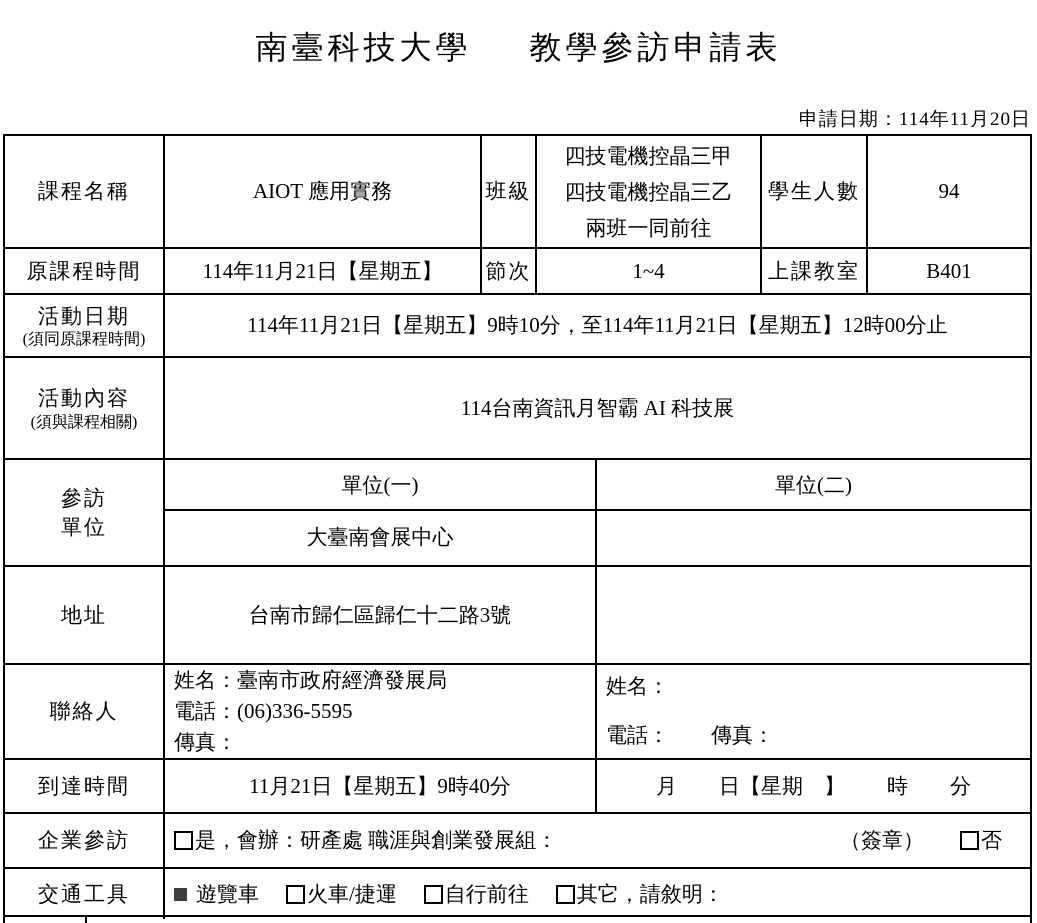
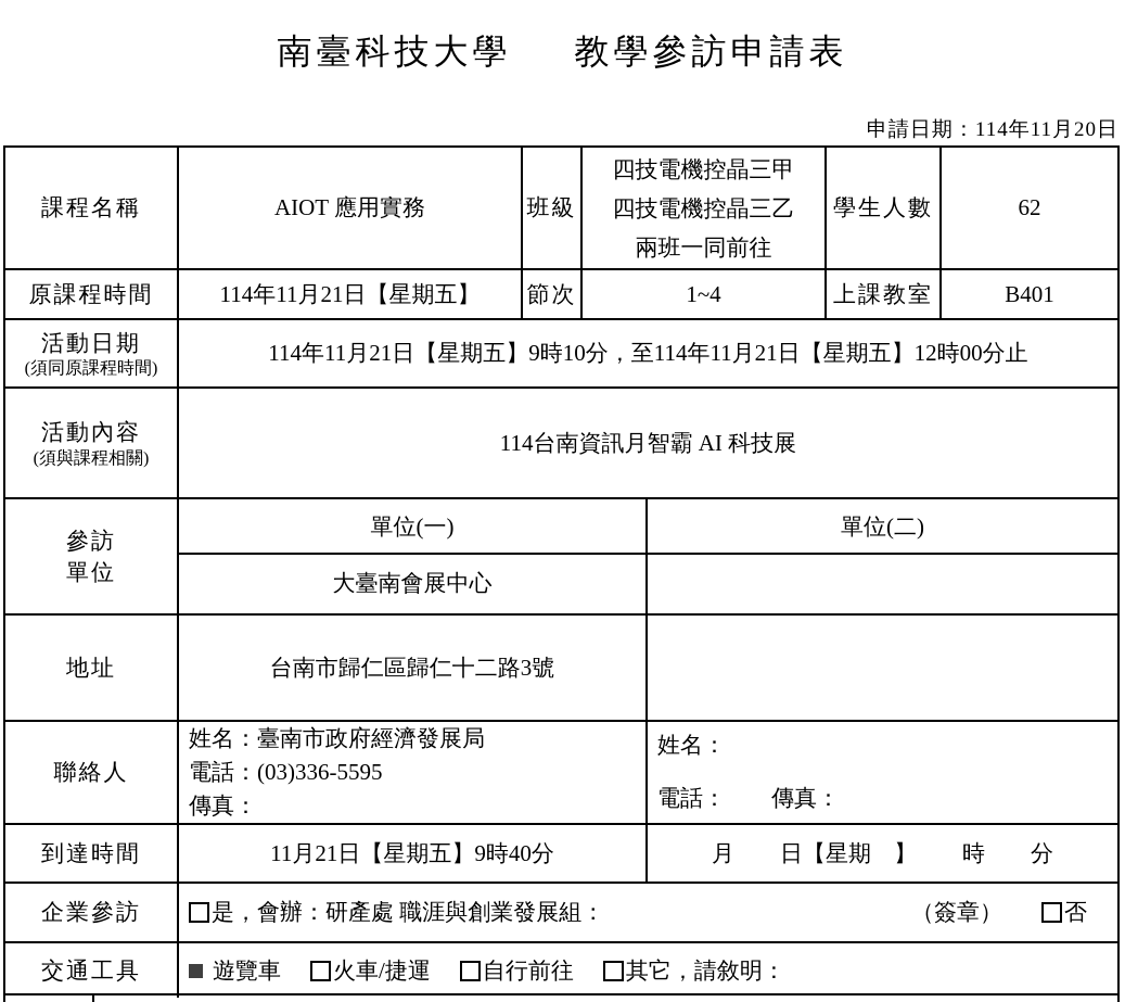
  南臺科技大學 教學參訪申請表
  申請日期：114年11月20日
  課程名稱
  AIOT 應用實務
  班級
  四技電機控晶三甲
  四技電機控晶三乙
  兩班一同前往
  學生人數
- 94
+ 62
  原課程時間
  114年11月21日【星期五】
  節次
  1~4
  上課教室
  B401
  活動日期
  (須同原課程時間)
  114年11月21日【星期五】9時10分，至114年11月21日【星期五】12時00分止
  活動內容
  (須與課程相關)
  114台南資訊月智霸 AI 科技展
  參訪
  單位
  單位(一)
  大臺南會展中心
  單位(二)
  地址
  台南市歸仁區歸仁十二路3號
  聯絡人
  姓名：臺南市政府經濟發展局
- 電話：(06)336-5595
+ 電話：(03)336-5595
  傳真：
  姓名：
  電話： 傳真：
  到達時間
  11月21日【星期五】9時40分
  月 日【星期 】 時 分
  企業參訪
  是，會辦：研產處 職涯與創業發展組：
  （簽章）
  否
  交通工具
  遊覽車
  火車/捷運
  自行前往
  其它，請敘明：
